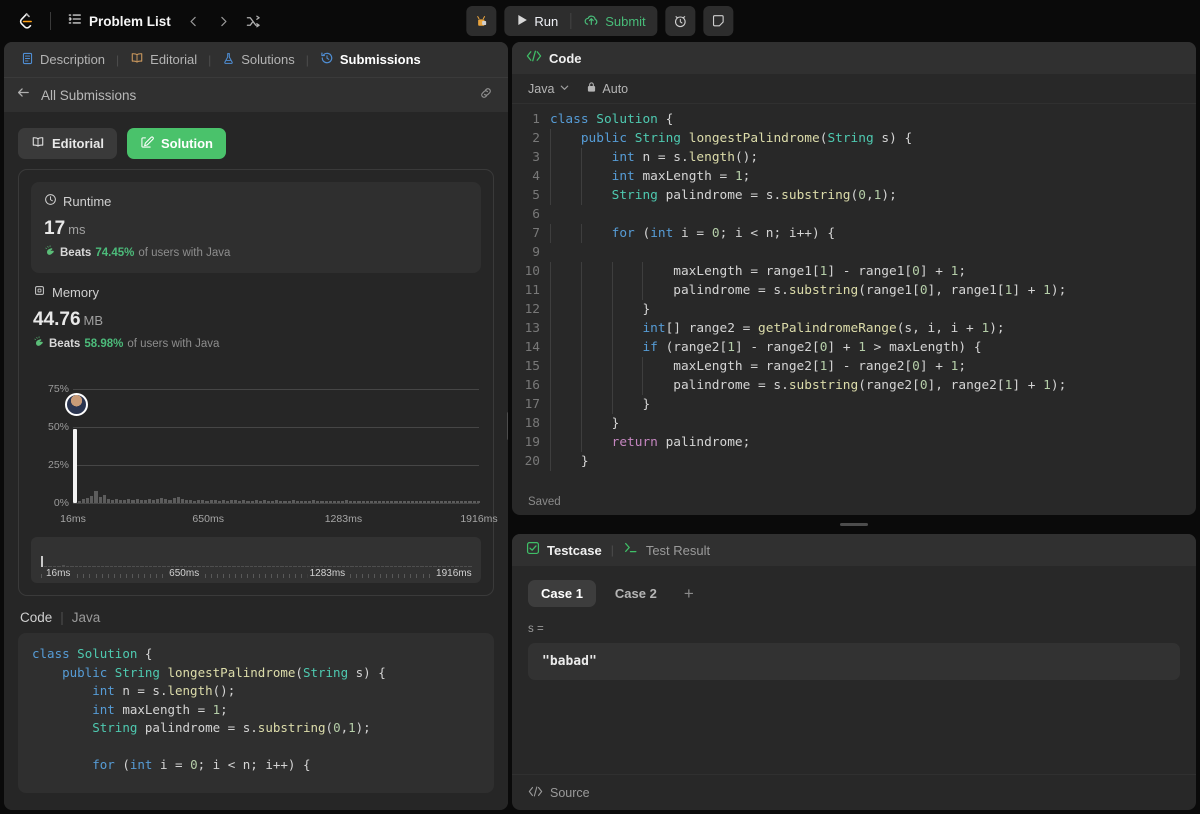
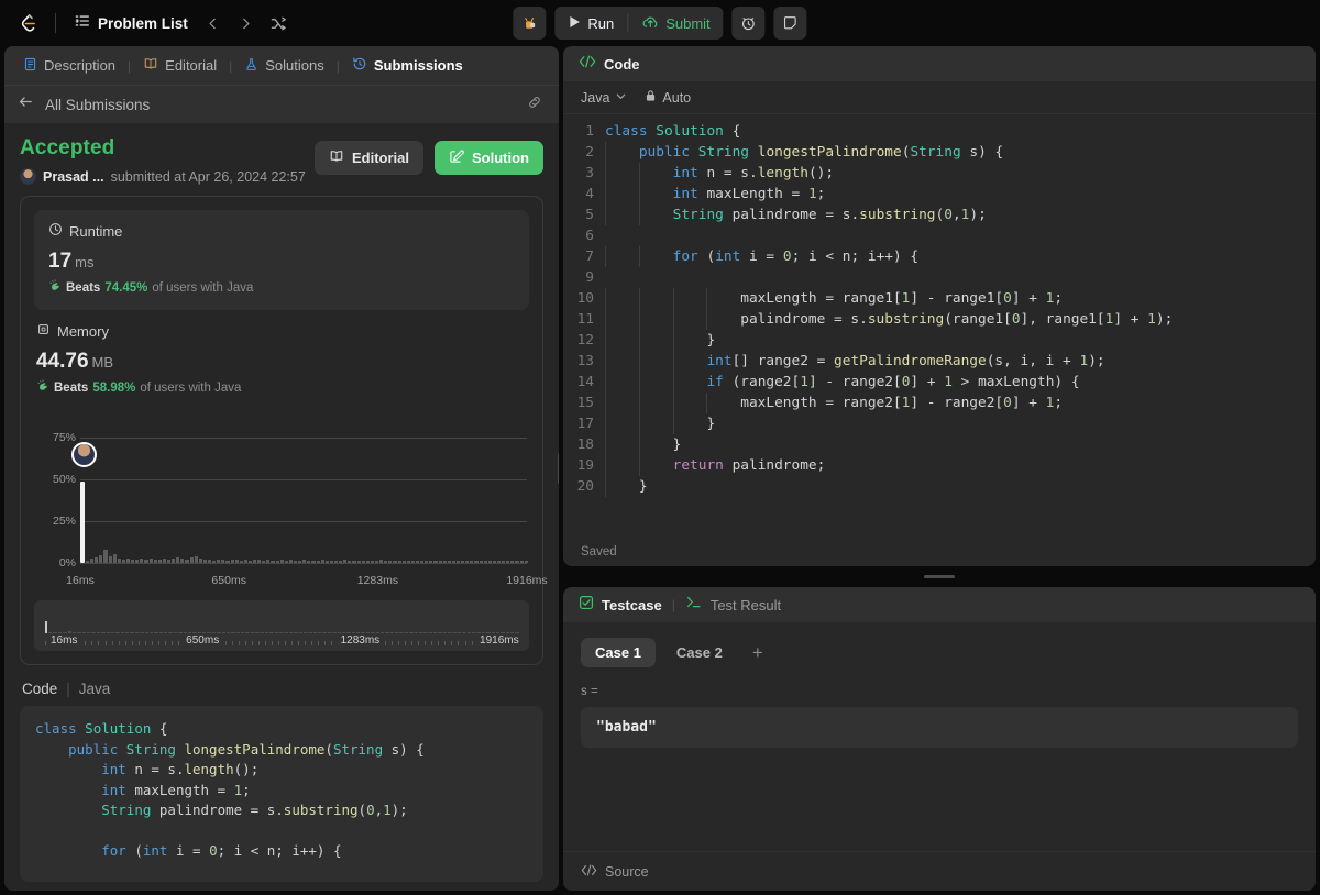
  Problem List
  Run
  Submit
  Description
  |
  Editorial
  Solutions
  Submissions
  All Submissions
+ Accepted
+ Prasad ...
+ submitted at Apr 26, 2024 22:57
  Editorial
  Solution
  Runtime
  17 ms
  Beats
  74.45%
  of users with Java
  Memory
  44.76 MB
  Beats
  58.98%
  of users with Java
  0%
  25%
  50%
  75%
  16ms
  650ms
  1283ms
  1916ms
  16ms
  650ms
  1283ms
  1916ms
  Code
  Java
  class Solution {
  public String longestPalindrome(String s) {
  int n = s.length();
  int maxLength = 1;
  String palindrome = s.substring(0,1);
  for (int i = 0; i < n; i++) {
  Code
  Java
  Auto
  1
  class Solution {
  2
  public String longestPalindrome(String s) {
  3
  int n = s.length();
  4
  int maxLength = 1;
  5
  String palindrome = s.substring(0,1);
  6
  7
  for (int i = 0; i < n; i++) {
  9
  10
  maxLength = range1[1] - range1[0] + 1;
  11
  palindrome = s.substring(range1[0], range1[1] + 1);
  12
  }
  13
  int[] range2 = getPalindromeRange(s, i, i + 1);
  14
  if (range2[1] - range2[0] + 1 > maxLength) {
  15
  maxLength = range2[1] - range2[0] + 1;
- 16
- palindrome = s.substring(range2[0], range2[1] + 1);
  17
  }
  18
  }
  19
  return palindrome;
  20
  }
  Saved
  Testcase
  Test Result
  Case 1
  Case 2
  +
  s =
  "babad"
  Source
